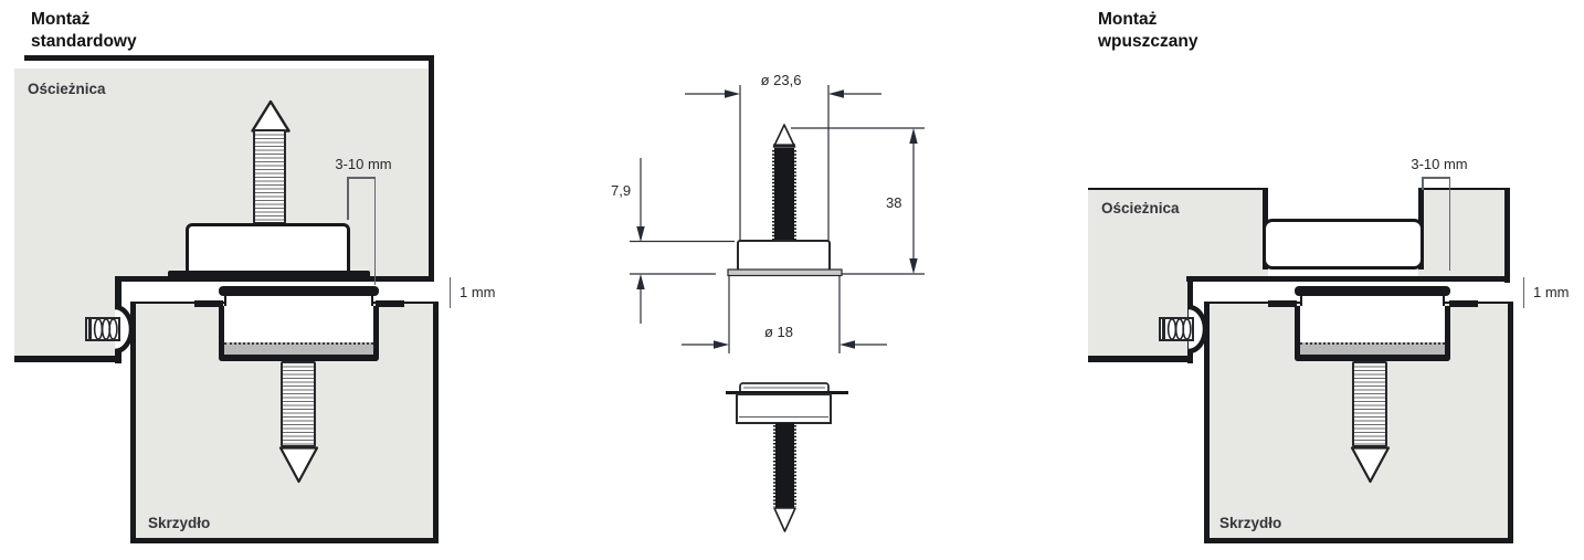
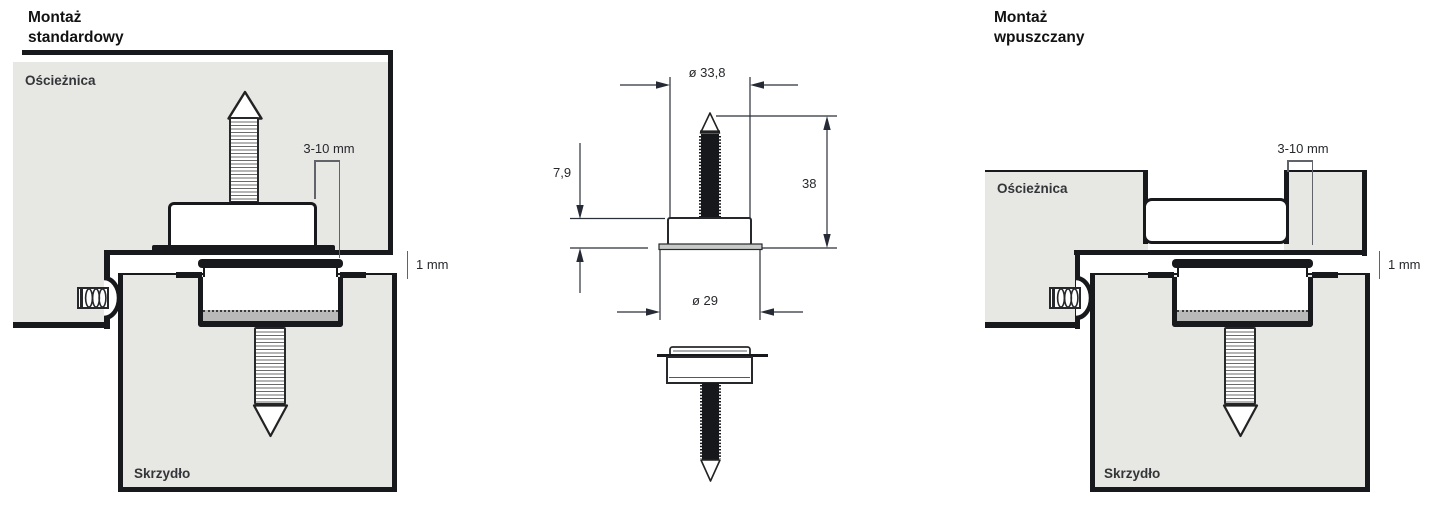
  Montaż
  standardowy
  Ościeżnica
  3-10 mm
  1 mm
  Skrzydło
- ø 23,6
+ ø 33,8
  7,9
  38
- ø 18
+ ø 29
  Montaż
  wpuszczany
  Ościeżnica
  3-10 mm
  1 mm
  Skrzydło
